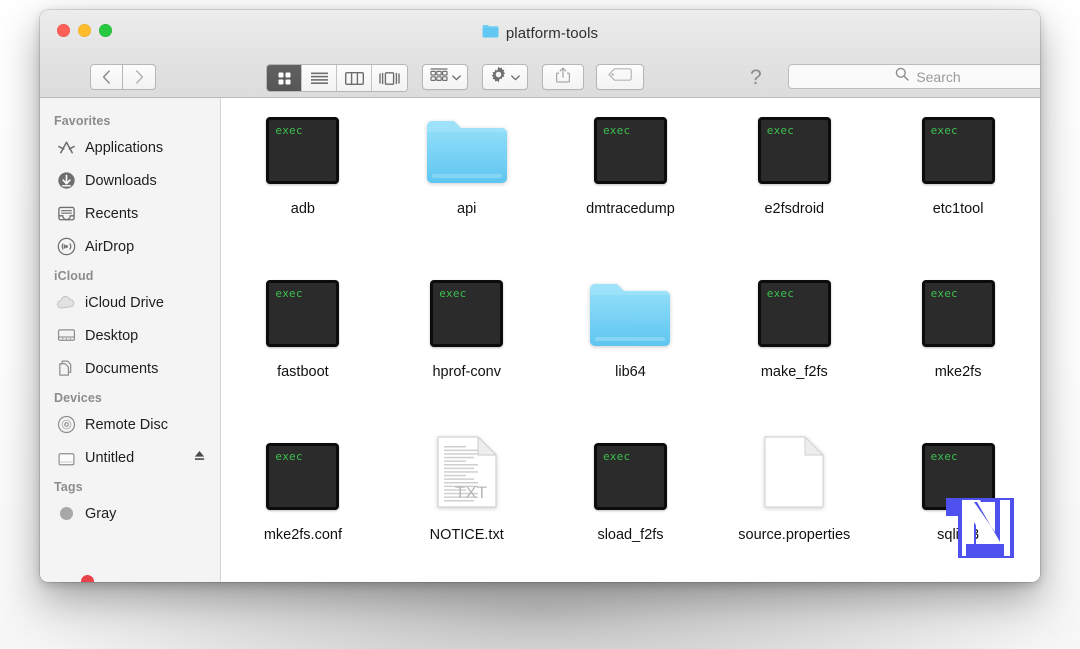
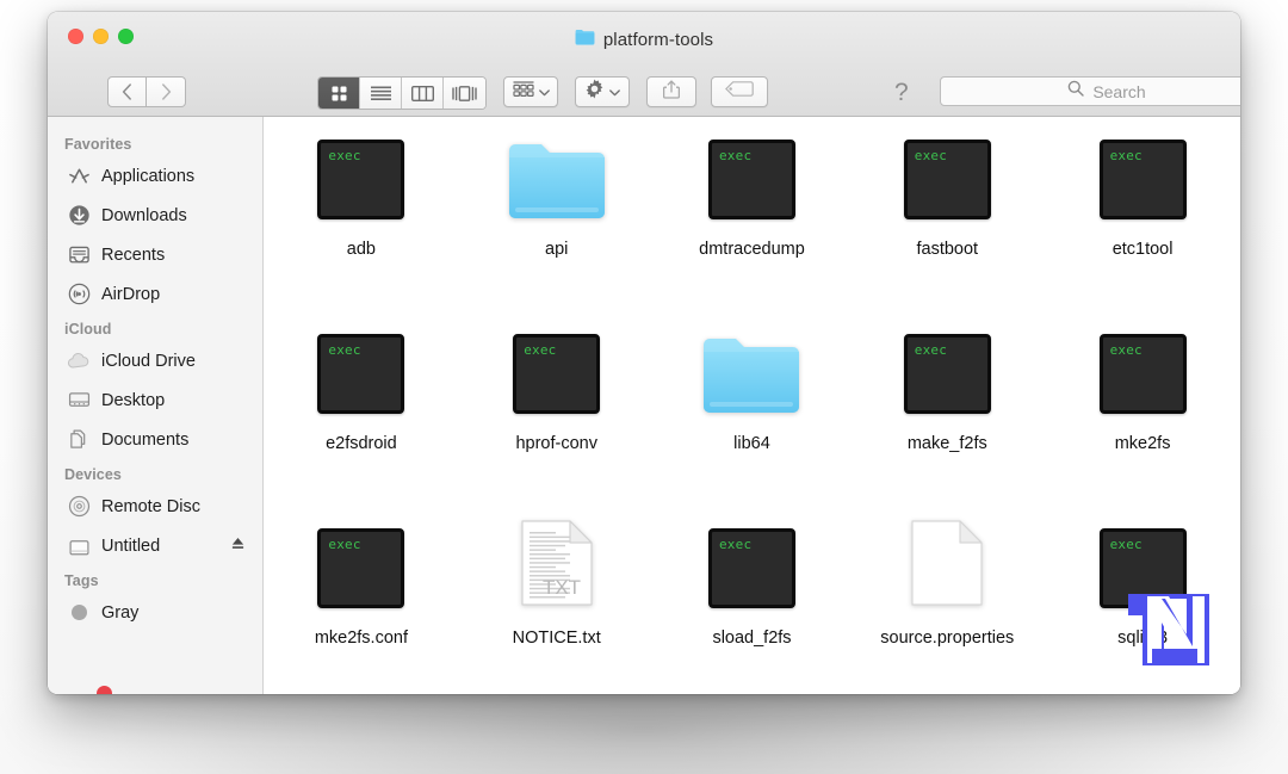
  platform-tools
  ?
  Search
  Favorites
  Applications
  Downloads
  Recents
  AirDrop
  iCloud
  iCloud Drive
  Desktop
  Documents
  Devices
  Remote Disc
  Untitled
  Tags
  Gray
  exec
  adb
  api
  exec
  dmtracedump
  exec
- e2fsdroid
+ fastboot
  exec
  etc1tool
  exec
- fastboot
+ e2fsdroid
  exec
  hprof-conv
  lib64
  exec
  make_f2fs
  exec
  mke2fs
  exec
  mke2fs.conf
  TXT
  NOTICE.txt
  exec
  sload_f2fs
  source.properties
  exec
